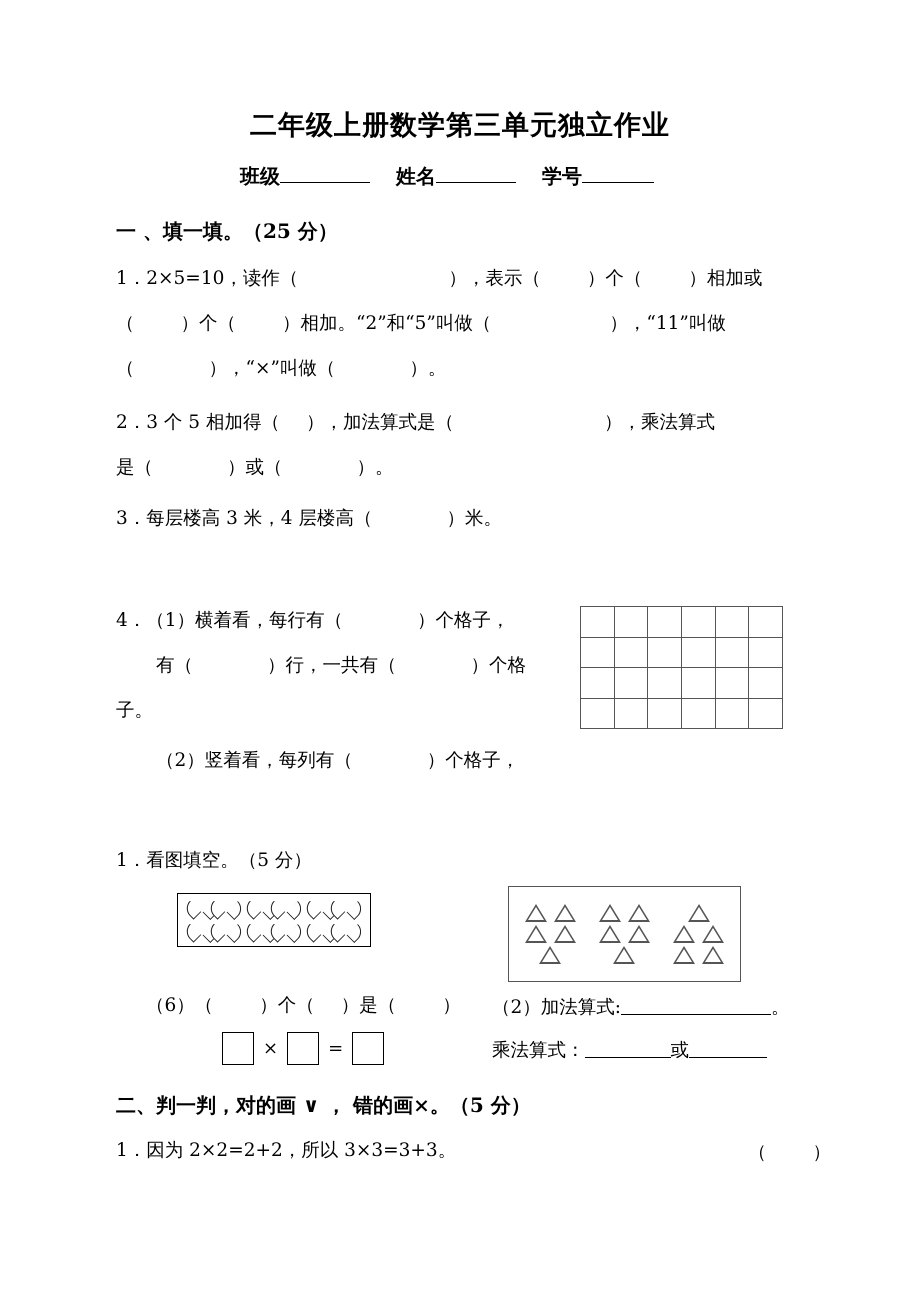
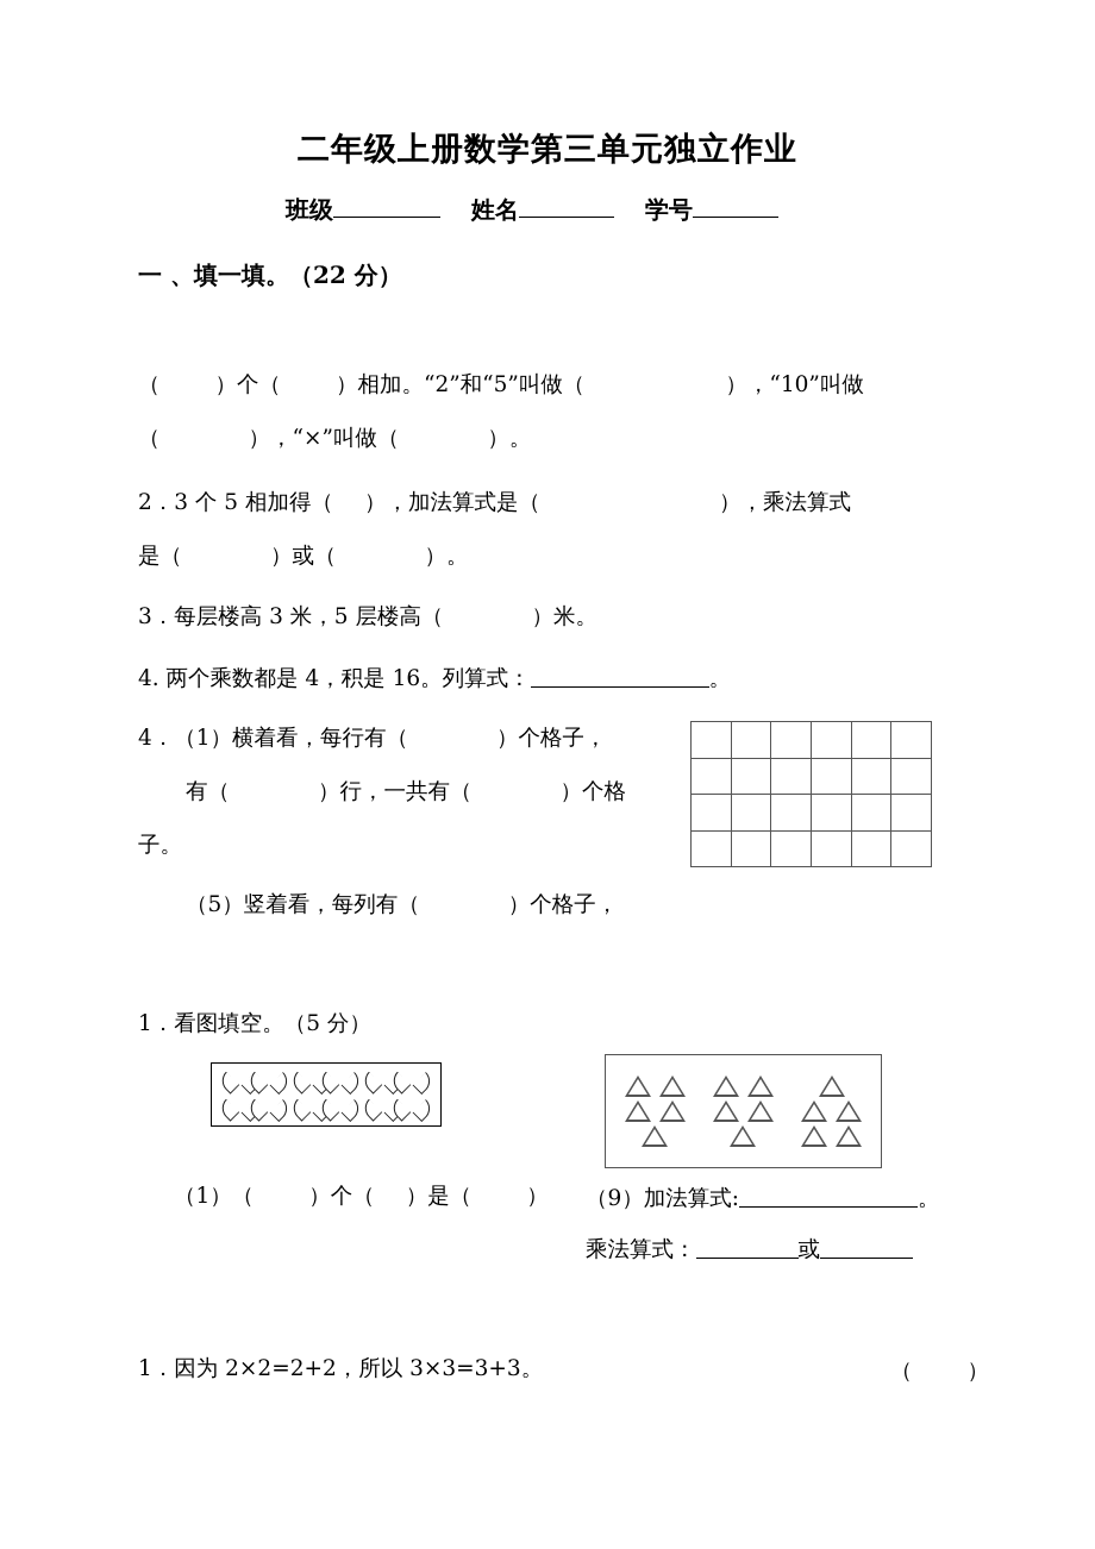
  二年级上册数学第三单元独立作业
  班级 姓名 学号
- 一 、填一填。（25 分）
+ 一 、填一填。（22 分）
- 1．2×5=10，读作（ ），表示（ ）个（ ）相加或
- （ ）个（ ）相加。“2”和“5”叫做（ ），“11”叫做
+ （ ）个（ ）相加。“2”和“5”叫做（ ），“10”叫做
  （ ），“×”叫做（ ）。
  2．3 个 5 相加得（ ），加法算式是（ ），乘法算式
  是（ ）或（ ）。
- 3．每层楼高 3 米，4 层楼高（ ）米。
+ 3．每层楼高 3 米，5 层楼高（ ）米。
+ 4. 两个乘数都是 4，积是 16。列算式： 。
  4．（1）横着看，每行有（ ）个格子，
  有（ ）行，一共有（ ）个格
  子。
- （2）竖着看，每列有（ ）个格子，
+ （5）竖着看，每列有（ ）个格子，
  1．看图填空。（5 分）
- （6）（ ）个（ ）是（ ）
+ （1）（ ）个（ ）是（ ）
- ×
- =
- （2）加法算式: 。
+ （9）加法算式: 。
  乘法算式： 或
- 二、判一判，对的画 ∨ ， 错的画×。（5 分）
  1．因为 2×2=2+2，所以 3×3=3+3。
  （ ）
